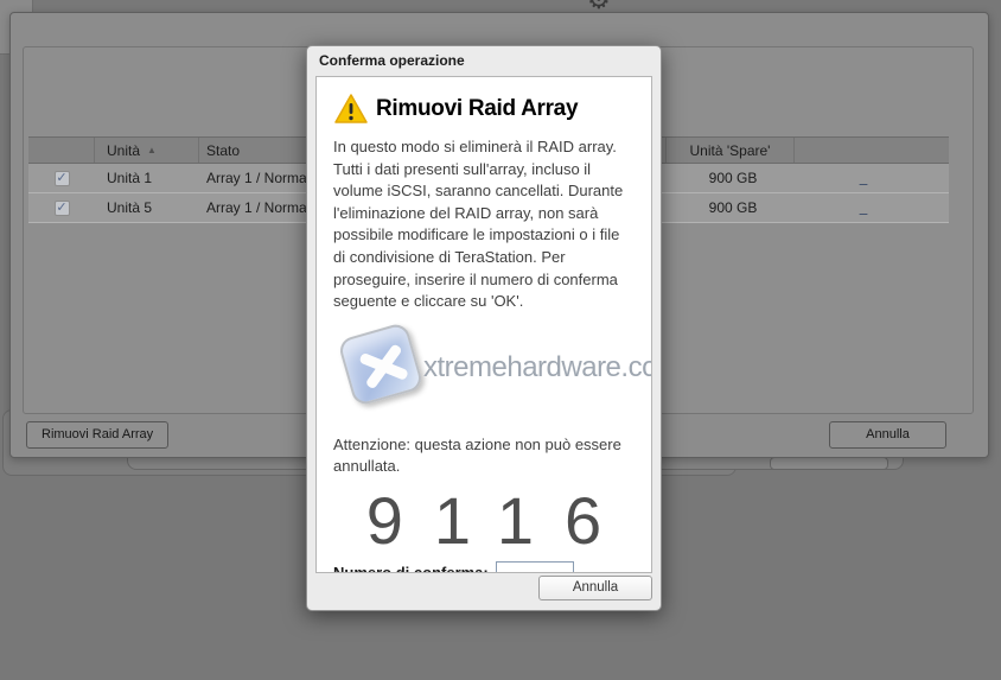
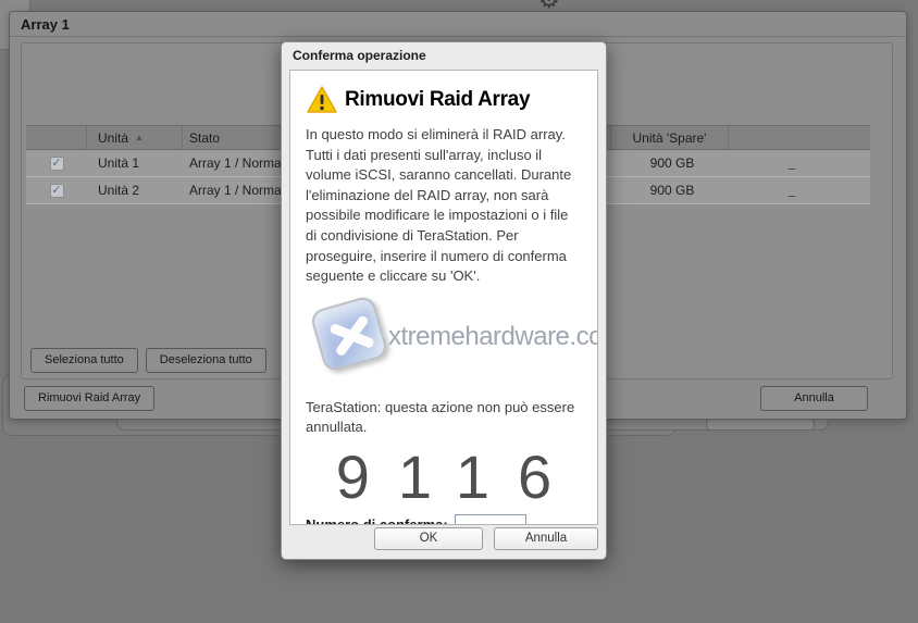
+ Array 1
  Unità
  ▲
  Stato
  Unità 'Spare'
  ✓
  Unità 1
  Array 1 / Norma
  900 GB
  _
  ✓
- Unità 5
+ Unità 2
  Array 1 / Norma
  900 GB
  _
+ Seleziona tutto
+ Deseleziona tutto
  Rimuovi Raid Array
  Annulla
  Conferma operazione
  Rimuovi Raid Array
  In questo modo si eliminerà il RAID array. Tutti i dati presenti sull'array, incluso il volume iSCSI, saranno cancellati. Durante l'eliminazione del RAID array, non sarà possibile modificare le impostazioni o i file di condivisione di TeraStation. Per proseguire, inserire il numero di conferma seguente e cliccare su 'OK'.
  xtremehardware.co
- Attenzione: questa azione non può essere annullata.
+ TeraStation: questa azione non può essere annullata.
  9116
+ OK
  Annulla
